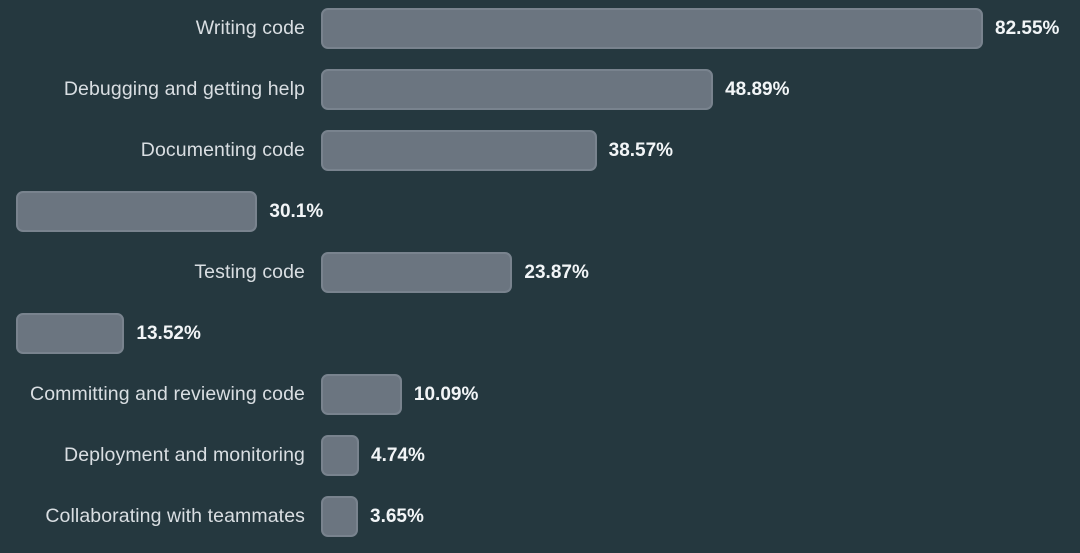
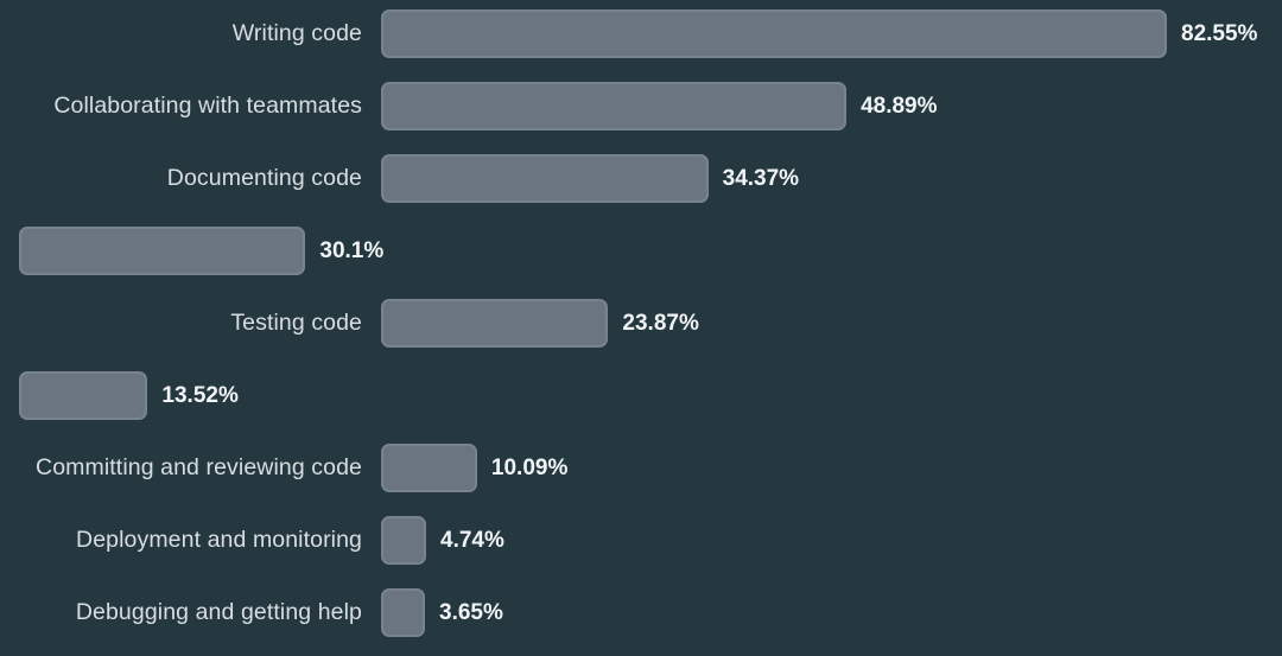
  Writing code
  82.55%
- Debugging and getting help
+ Collaborating with teammates
  48.89%
  Documenting code
- 38.57%
+ 34.37%
  30.1%
  Testing code
  23.87%
  13.52%
  Committing and reviewing code
  10.09%
  Deployment and monitoring
  4.74%
- Collaborating with teammates
+ Debugging and getting help
  3.65%
